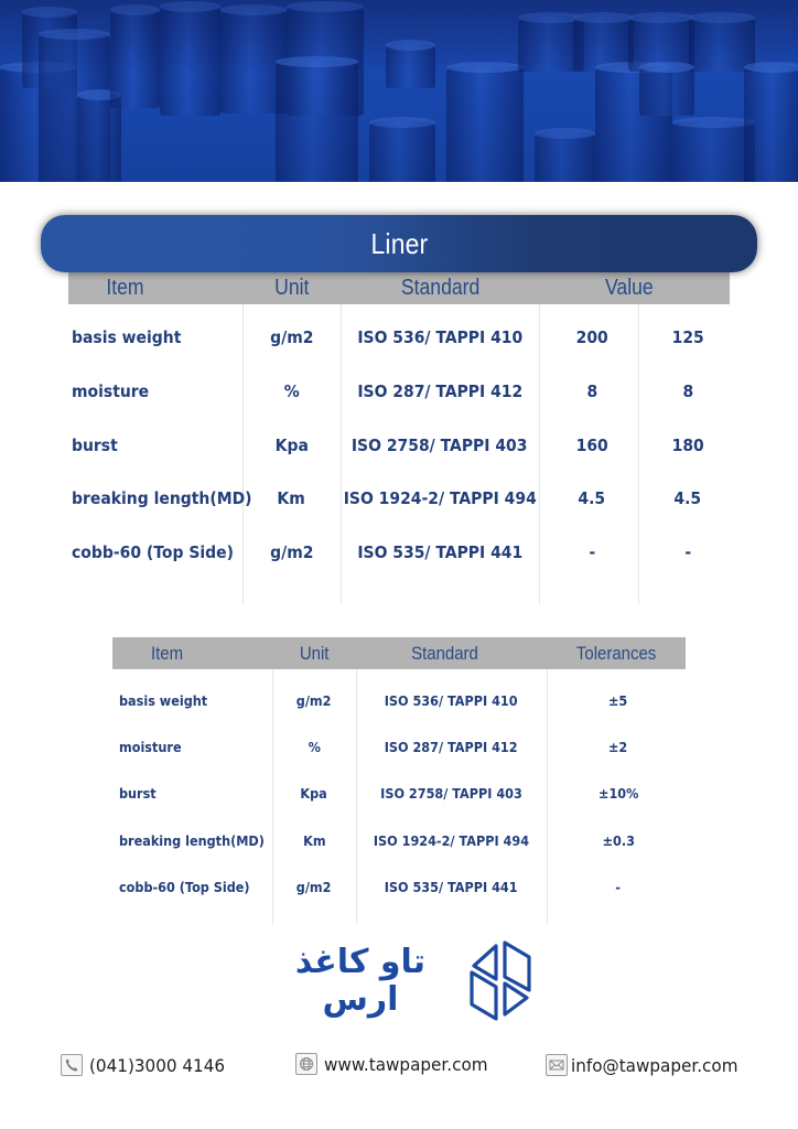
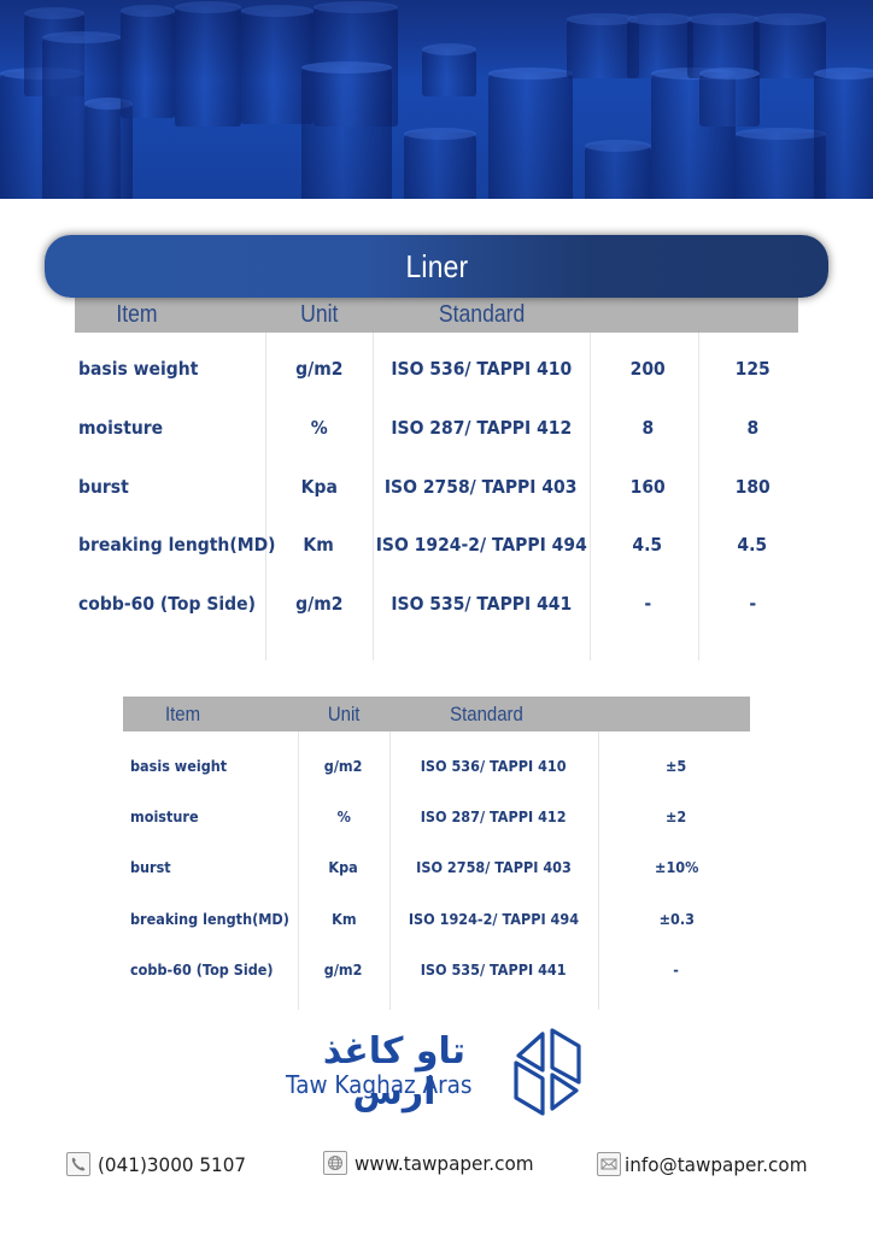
  Liner
  Item
  Unit
  Standard
- Value
  basis weight
  g/m2
  ISO 536/ TAPPI 410
  200
  125
  moisture
  %
  ISO 287/ TAPPI 412
  8
  8
  burst
  Kpa
  ISO 2758/ TAPPI 403
  160
  180
  breaking length(MD)
  Km
  ISO 1924-2/ TAPPI 494
  4.5
  4.5
  cobb-60 (Top Side)
  g/m2
  ISO 535/ TAPPI 441
  -
  -
  Item
  Unit
  Standard
- Tolerances
  basis weight
  g/m2
  ISO 536/ TAPPI 410
  ±5
  moisture
  %
  ISO 287/ TAPPI 412
  ±2
  burst
  Kpa
  ISO 2758/ TAPPI 403
  ±10%
  breaking length(MD)
  Km
  ISO 1924-2/ TAPPI 494
  ±0.3
  cobb-60 (Top Side)
  g/m2
  ISO 535/ TAPPI 441
  -
  تاو کاغذ ارس
+ Taw Kaghaz Aras
- (041)3000 4146
+ (041)3000 5107
  www.tawpaper.com
  info@tawpaper.com
